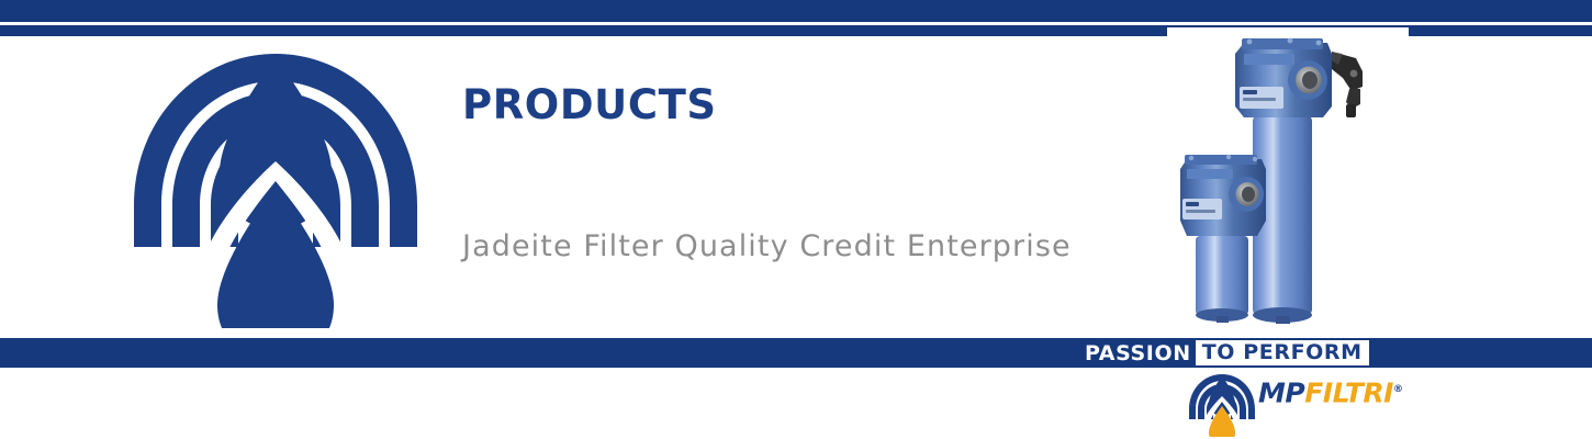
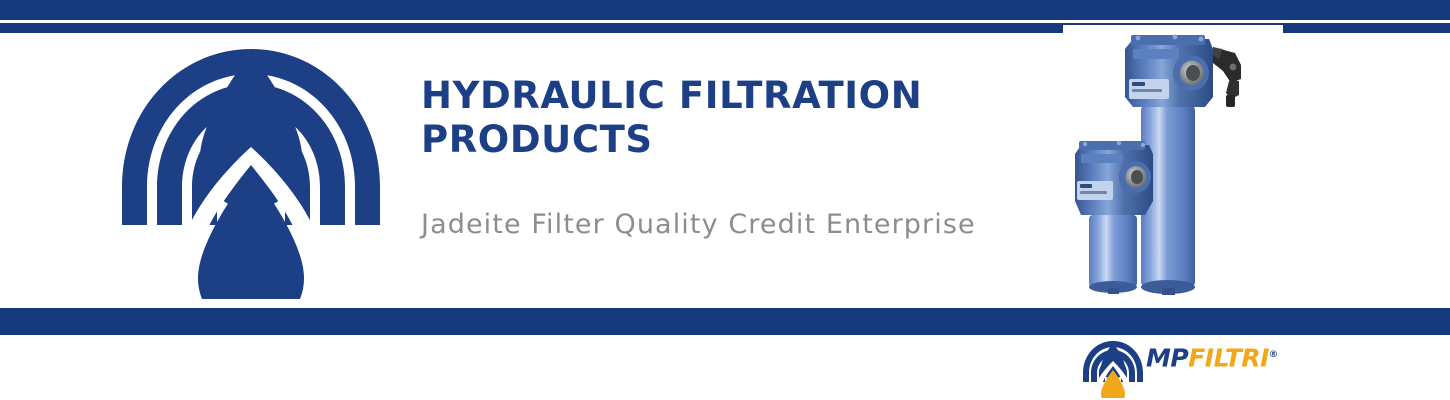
+ HYDRAULIC FILTRATION
  PRODUCTS
  Jadeite Filter Quality Credit Enterprise
- PASSION
- TO PERFORM
  MPFILTRI®
